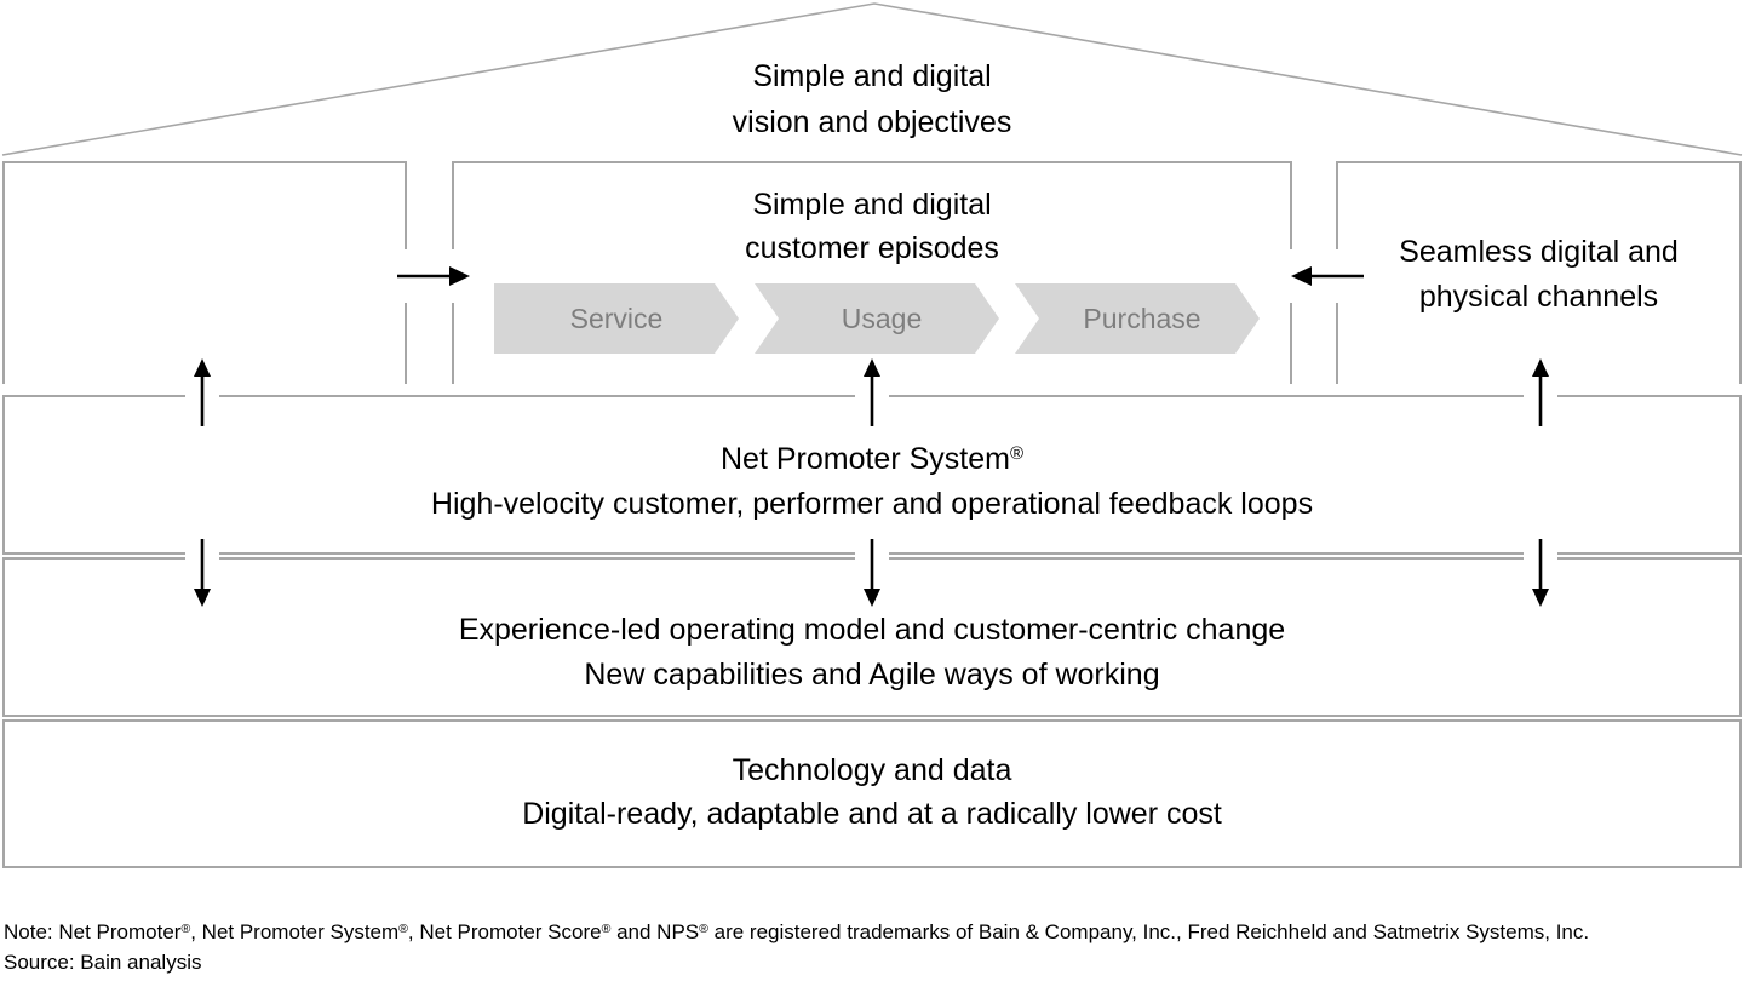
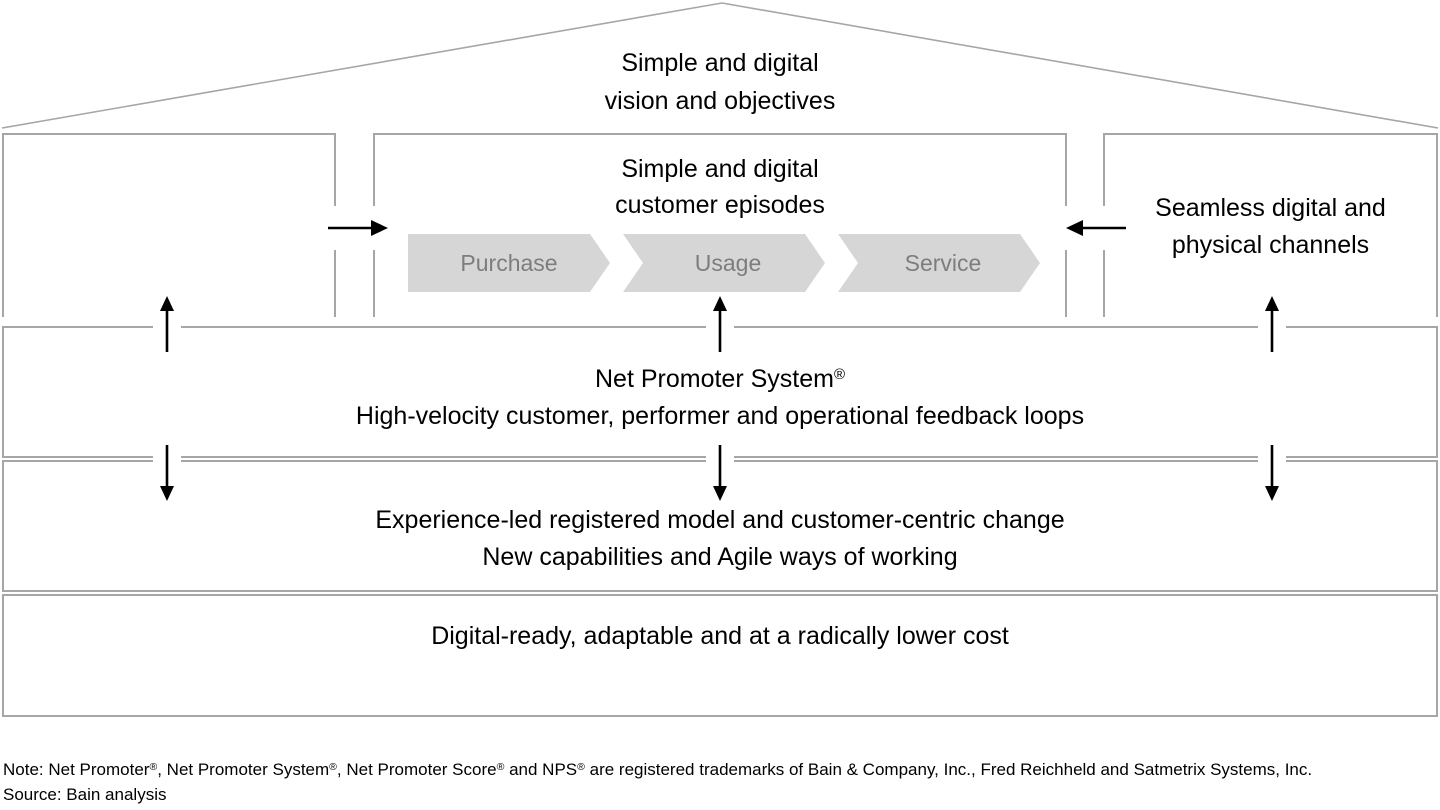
  Simple and digital
  vision and objectives
  Simple and digital
  customer episodes
  Seamless digital and
  physical channels
- Service
+ Purchase
  Usage
- Purchase
+ Service
  Net Promoter System®
  High-velocity customer, performer and operational feedback loops
- Experience-led operating model and customer-centric change
+ Experience-led registered model and customer-centric change
  New capabilities and Agile ways of working
- Technology and data
  Digital-ready, adaptable and at a radically lower cost
  Note: Net Promoter®, Net Promoter System®, Net Promoter Score® and NPS® are registered trademarks of Bain & Company, Inc., Fred Reichheld and Satmetrix Systems, Inc.
  Source: Bain analysis
